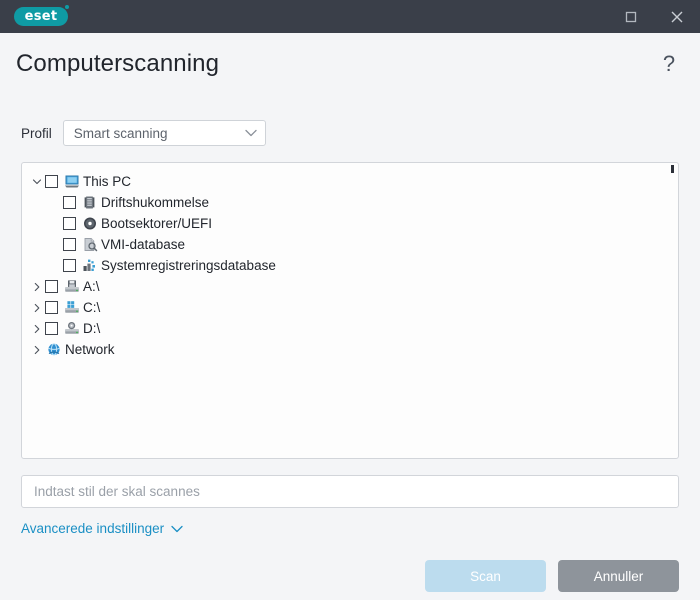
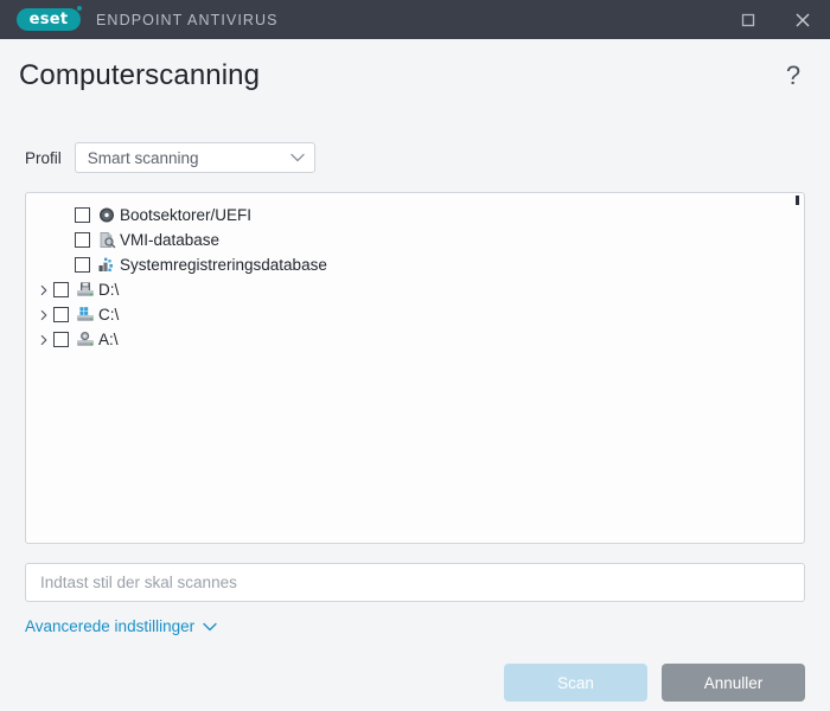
  eset
+ ENDPOINT ANTIVIRUS
  Computerscanning
  ?
  Profil
  Smart scanning
- This PC
- Driftshukommelse
  Bootsektorer/UEFI
  VMI-database
  Systemregistreringsdatabase
- A:\
+ D:\
  C:\
- D:\
+ A:\
- Network
  Indtast stil der skal scannes
  Avancerede indstillinger
  Scan
  Annuller
